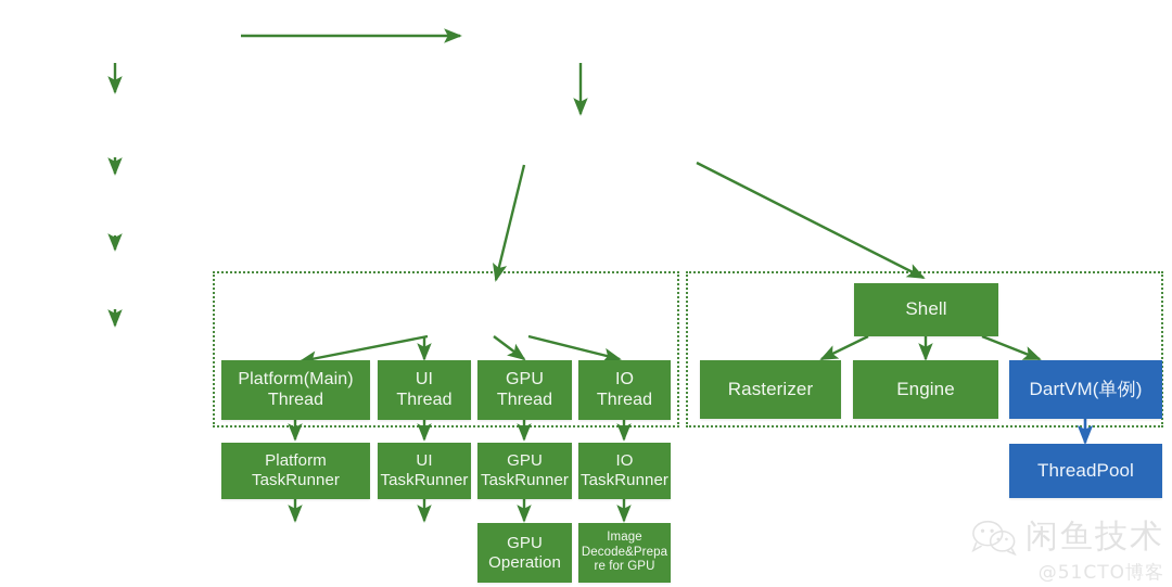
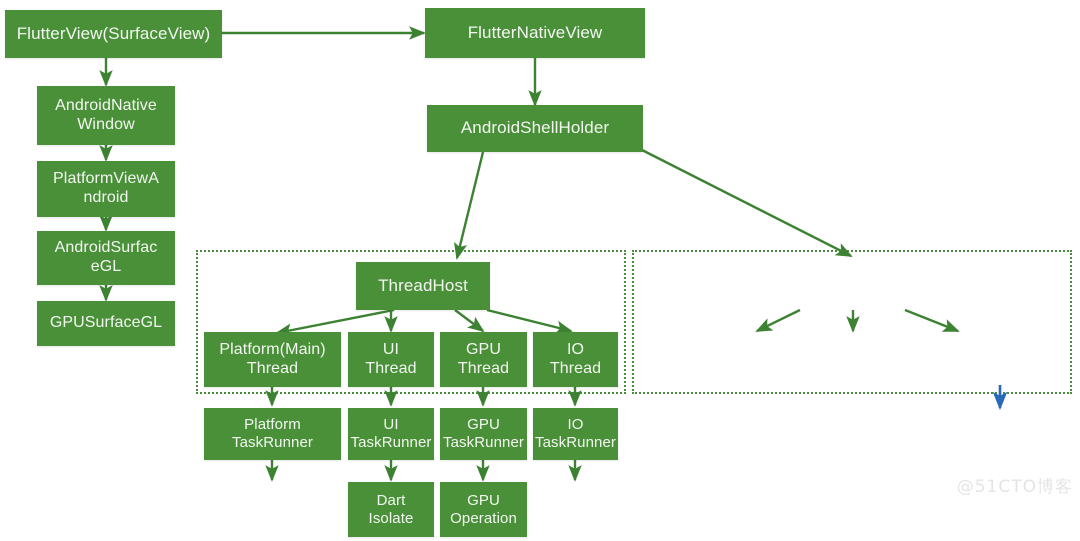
+ FlutterView(SurfaceView)
+ AndroidNative
+ Window
+ PlatformViewA
+ ndroid
+ AndroidSurfac
+ eGL
+ GPUSurfaceGL
+ FlutterNativeView
+ AndroidShellHolder
+ ThreadHost
  Platform(Main)
  Thread
  UI
  Thread
  GPU
  Thread
  IO
  Thread
  Platform
  TaskRunner
  UI
  TaskRunner
  GPU
  TaskRunner
  IO
  TaskRunner
+ Dart
+ Isolate
  GPU
  Operation
- Image
- Decode&Prepa
- re for GPU
- Shell
- Rasterizer
- Engine
- DartVM(单例)
- ThreadPool
- 闲鱼技术
  @51CTO博客
